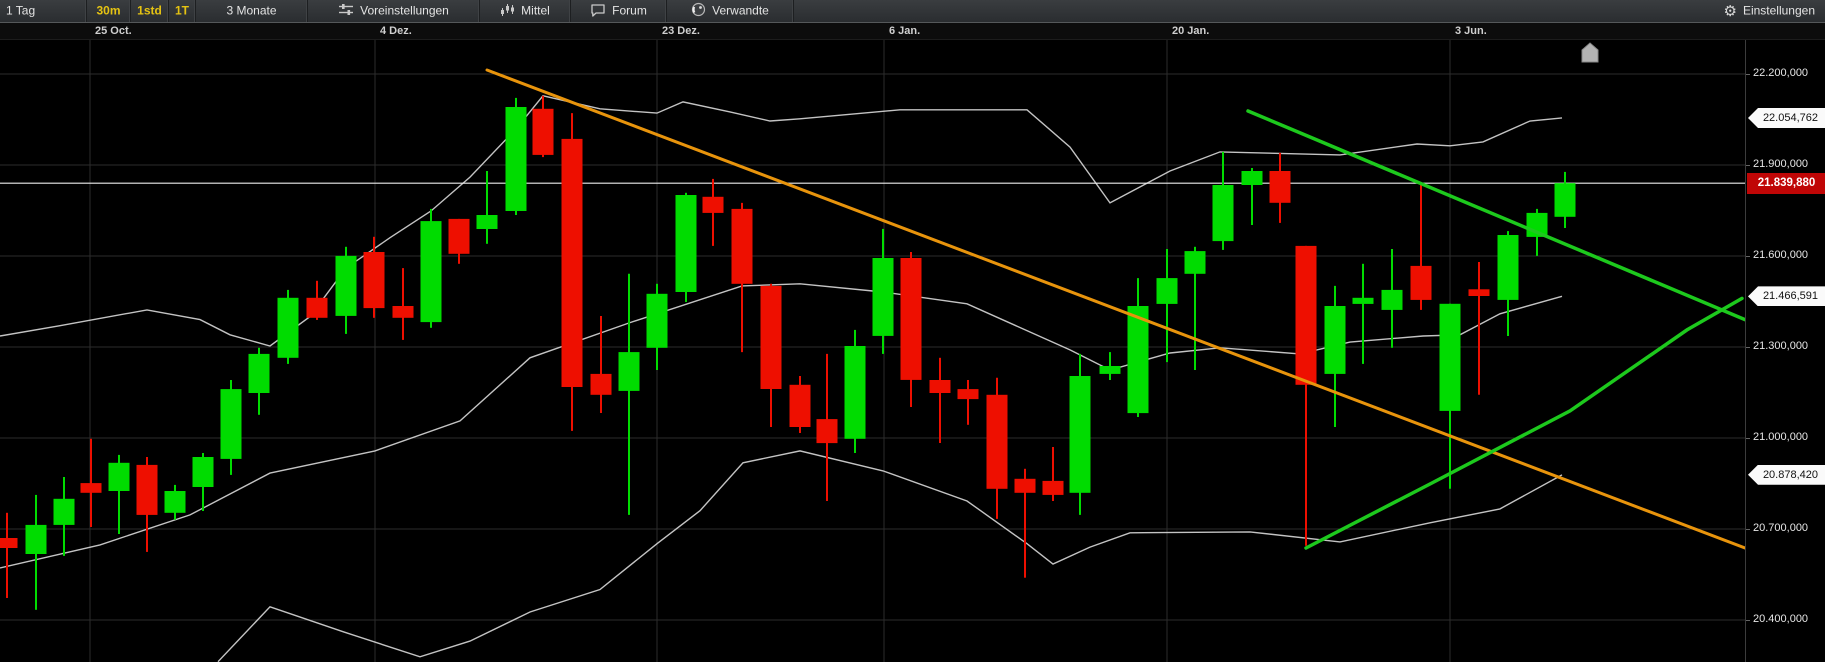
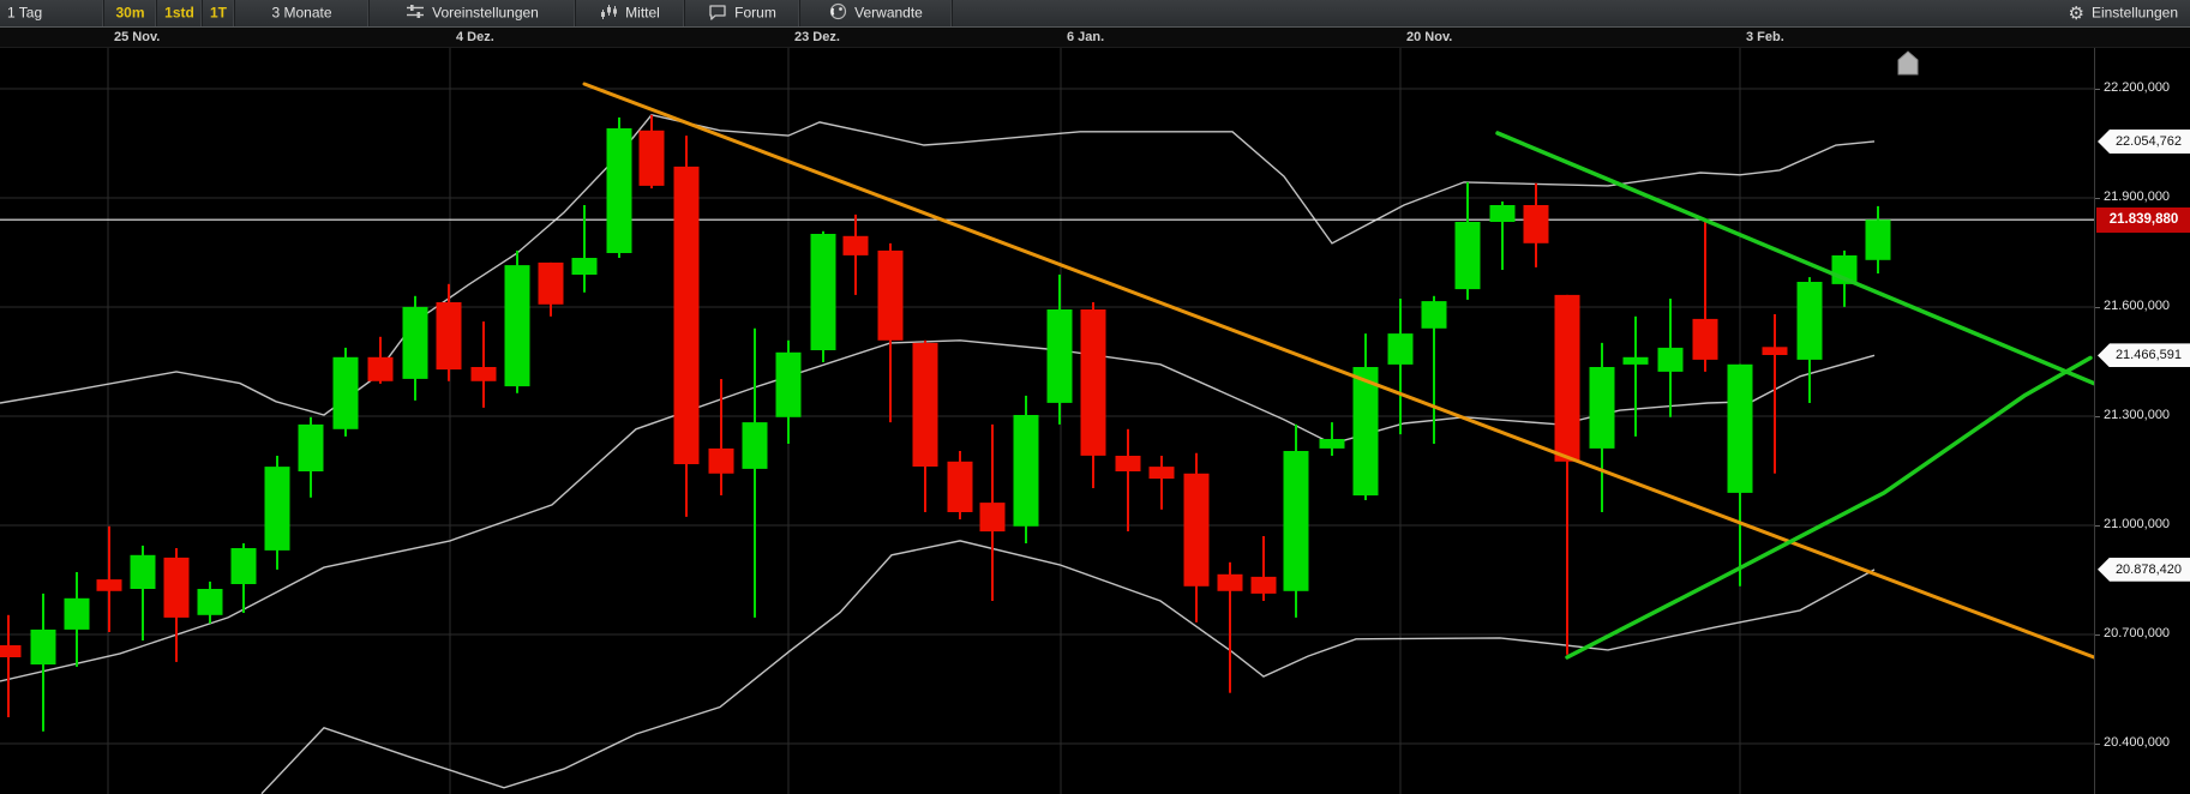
  1 Tag
  30m
  1std
  1T
  3 Monate
  Voreinstellungen
  Mittel
  Forum
  Verwandte
  ⚙
  Einstellungen
- 25 Oct.
+ 25 Nov.
  4 Dez.
  23 Dez.
  6 Jan.
- 20 Jan.
+ 20 Nov.
- 3 Jun.
+ 3 Feb.
  22.200,000
  21.900,000
  21.600,000
  21.300,000
  21.000,000
  20.700,000
  20.400,000
  22.054,762
  21.466,591
  20.878,420
  21.839,880
